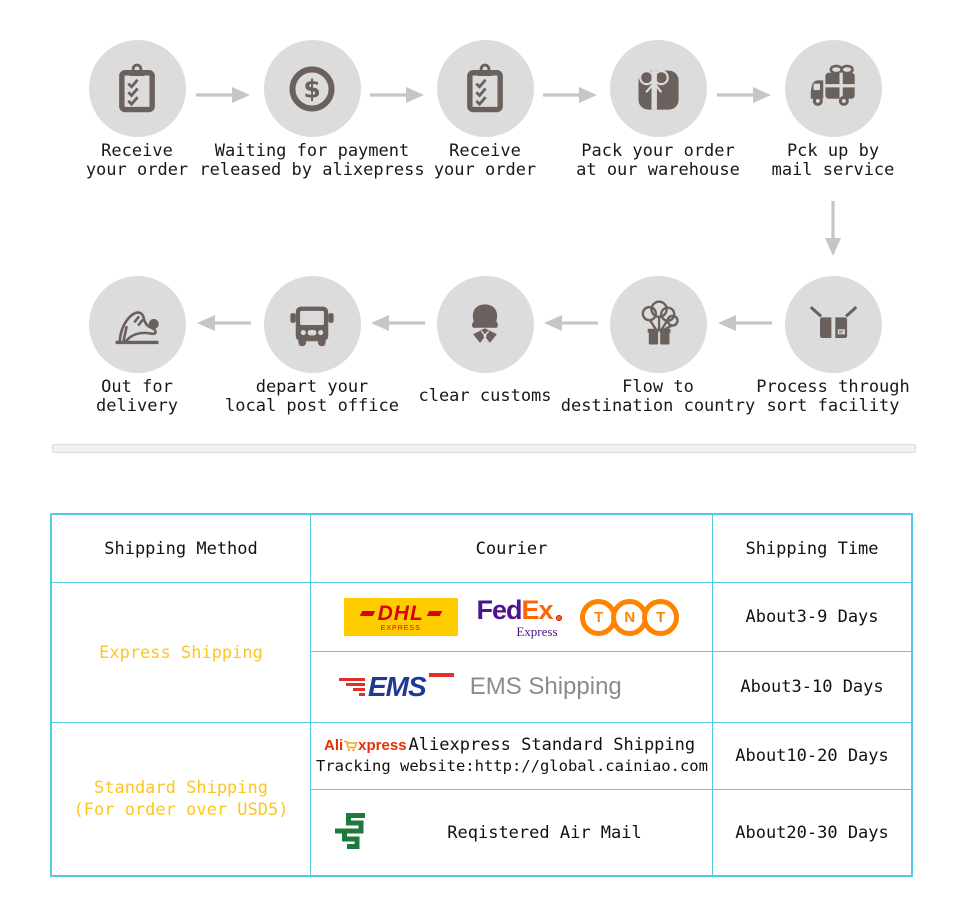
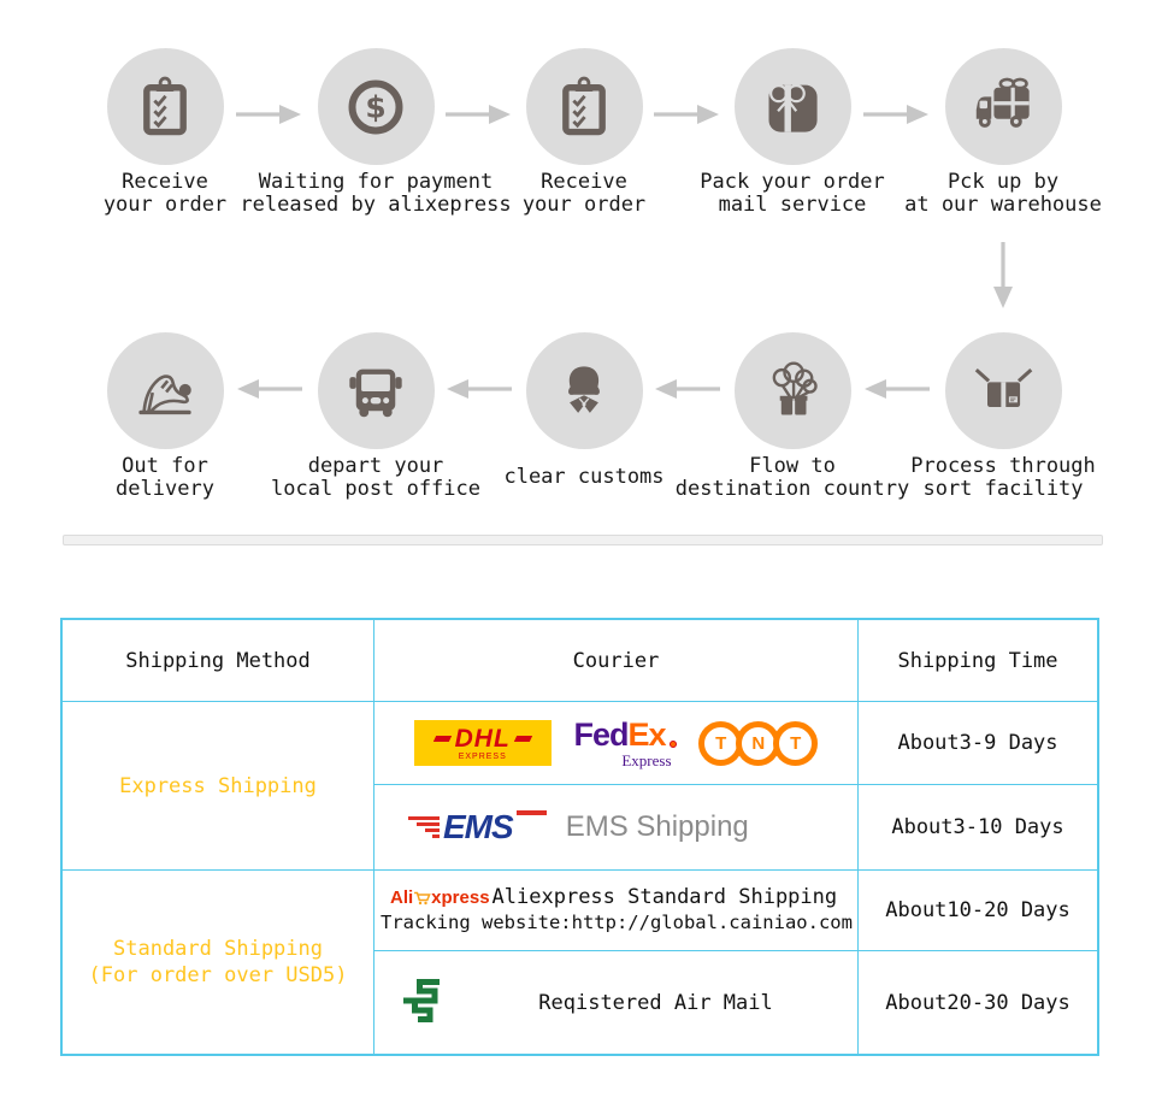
  Receive
  your order
  $
  Waiting for payment
  released by alixepress
  Receive
  your order
  Pack your order
- at our warehouse
+ mail service
  Pck up by
- mail service
+ at our warehouse
  Out for
  delivery
  depart your
  local post office
  clear customs
  Flow to
  destination country
  Process through
  sort facility
  Shipping Method
  Courier
  Shipping Time
  Express Shipping
  DHL
  Fed
  Ex
  Express
  T
  N
  T
  About3-9 Days
  EMS
  EMS Shipping
  About3-10 Days
  Standard Shipping
  (For order over USD5)
  Ali
  xpress
  Aliexpress Standard Shipping
  Tracking website:http://global.cainiao.com
  About10-20 Days
  Reqistered Air Mail
  About20-30 Days
